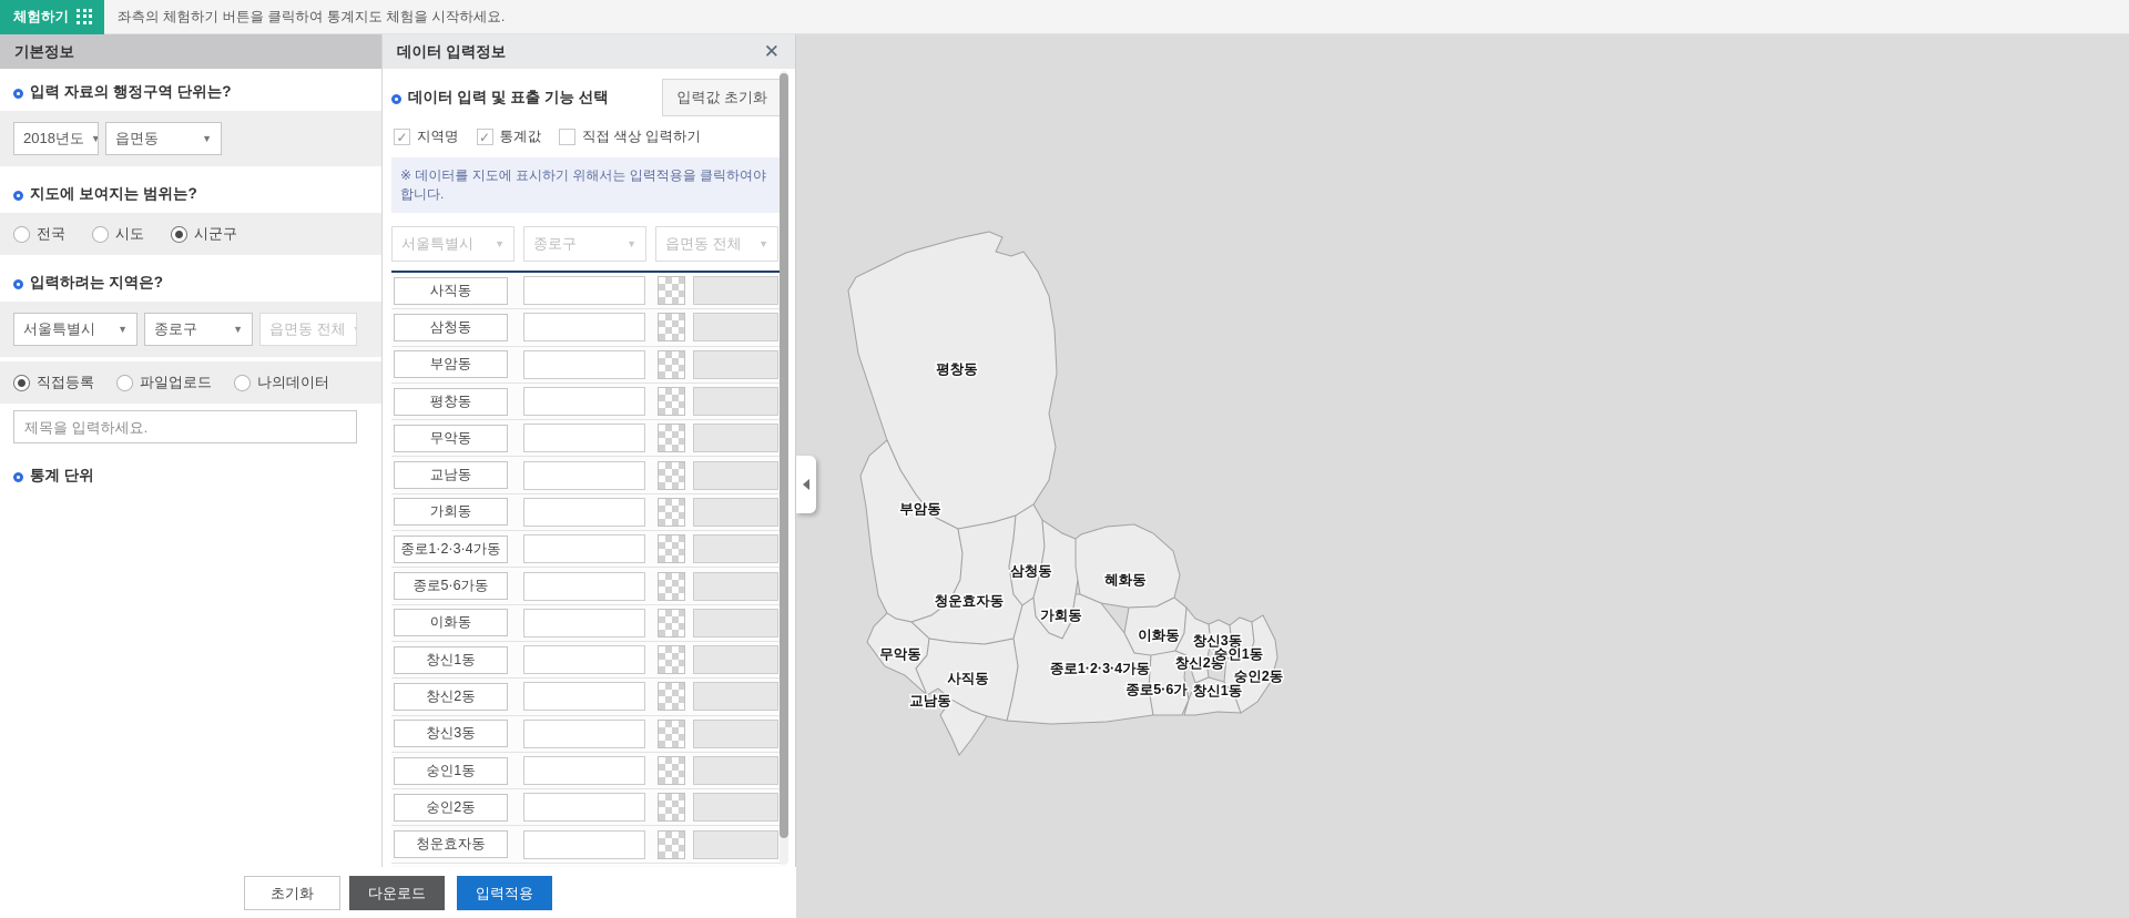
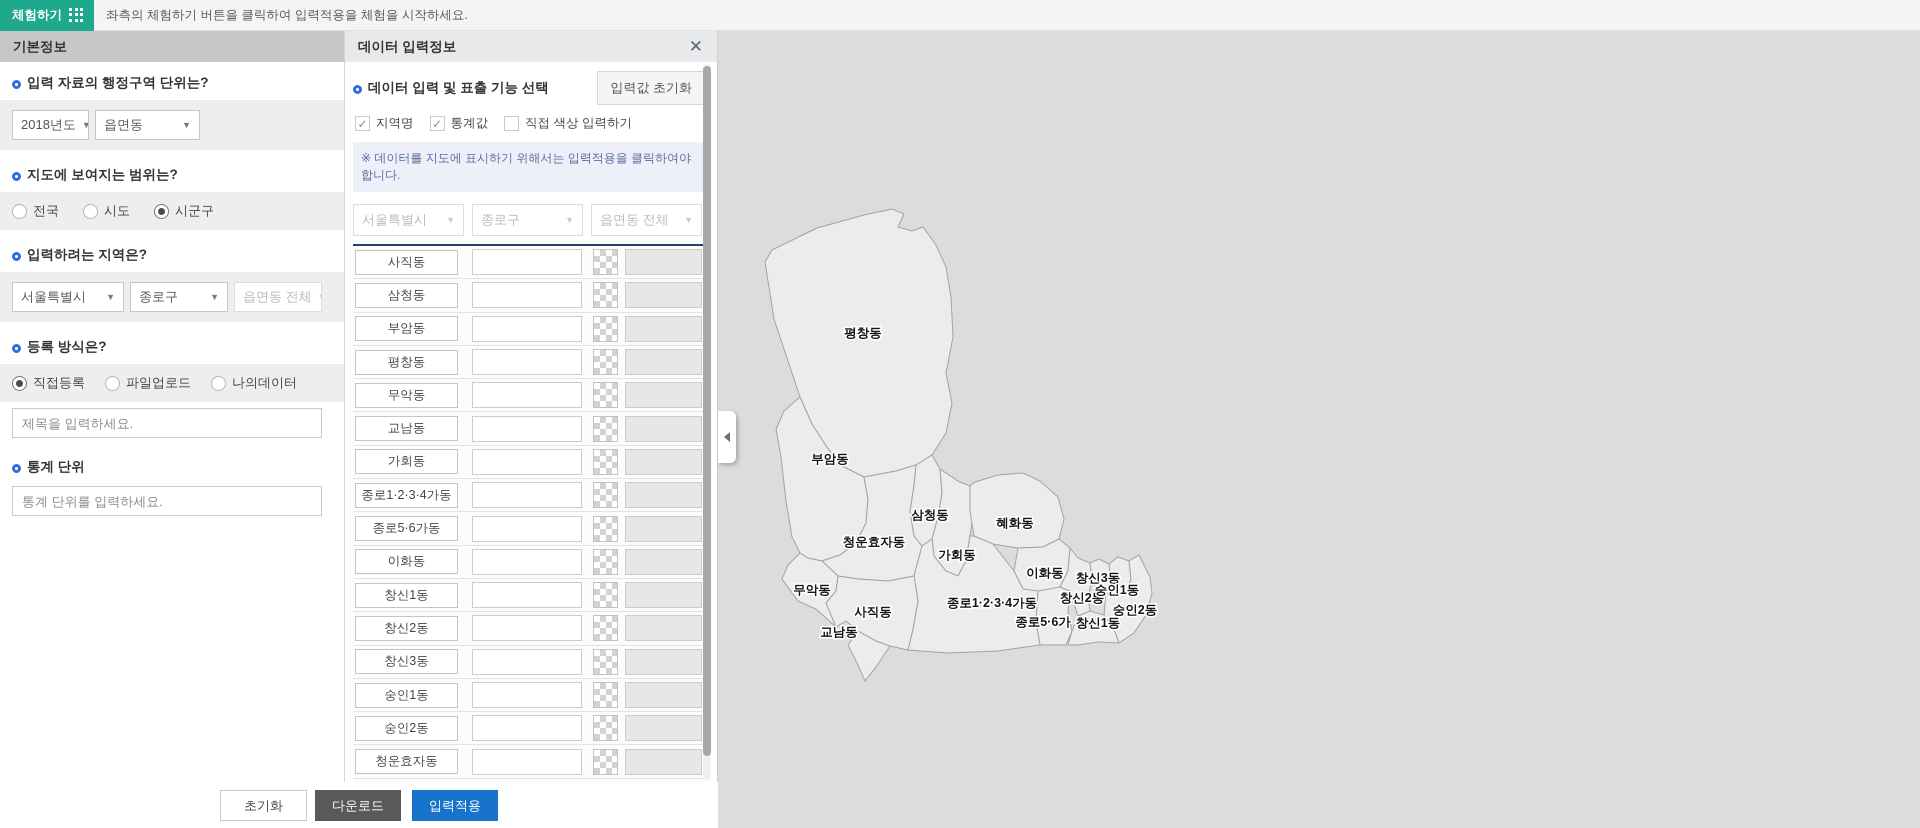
  체험하기
- 좌측의 체험하기 버튼을 클릭하여 통계지도 체험을 시작하세요.
+ 좌측의 체험하기 버튼을 클릭하여 입력적용을 체험을 시작하세요.
  평창동
  부암동
  청운효자동
  삼청동
  가회동
  혜화동
  이화동
  무악동
  사직동
  교남동
  종로1·2·3·4가동
  종로5·6가
  창신1동
  창신2동
  창신3동
  숭인1동
  숭인2동
  기본정보
  입력 자료의 행정구역 단위는?
  2018년도
  ▼
  읍면동
  ▼
  지도에 보여지는 범위는?
  전국
  시도
  시군구
  입력하려는 지역은?
  서울특별시
  ▼
  종로구
  ▼
  읍면동 전체
+ 등록 방식은?
  직접등록
  파일업로드
  나의데이터
  제목을 입력하세요.
  통계 단위
+ 통계 단위를 입력하세요.
  데이터 입력정보
  ✕
  데이터 입력 및 표출 기능 선택
  입력값 초기화
  ✓
  지역명
  ✓
  통계값
  직접 색상 입력하기
  ※ 데이터를 지도에 표시하기 위해서는 입력적용을 클릭하여야 합니다.
  서울특별시
  ▼
  종로구
  ▼
  읍면동 전체
  ▼
  사직동
  삼청동
  부암동
  평창동
  무악동
  교남동
  가회동
  종로1·2·3·4가동
  종로5·6가동
  이화동
  창신1동
  창신2동
  창신3동
  숭인1동
  숭인2동
  청운효자동
  초기화
  다운로드
  입력적용
